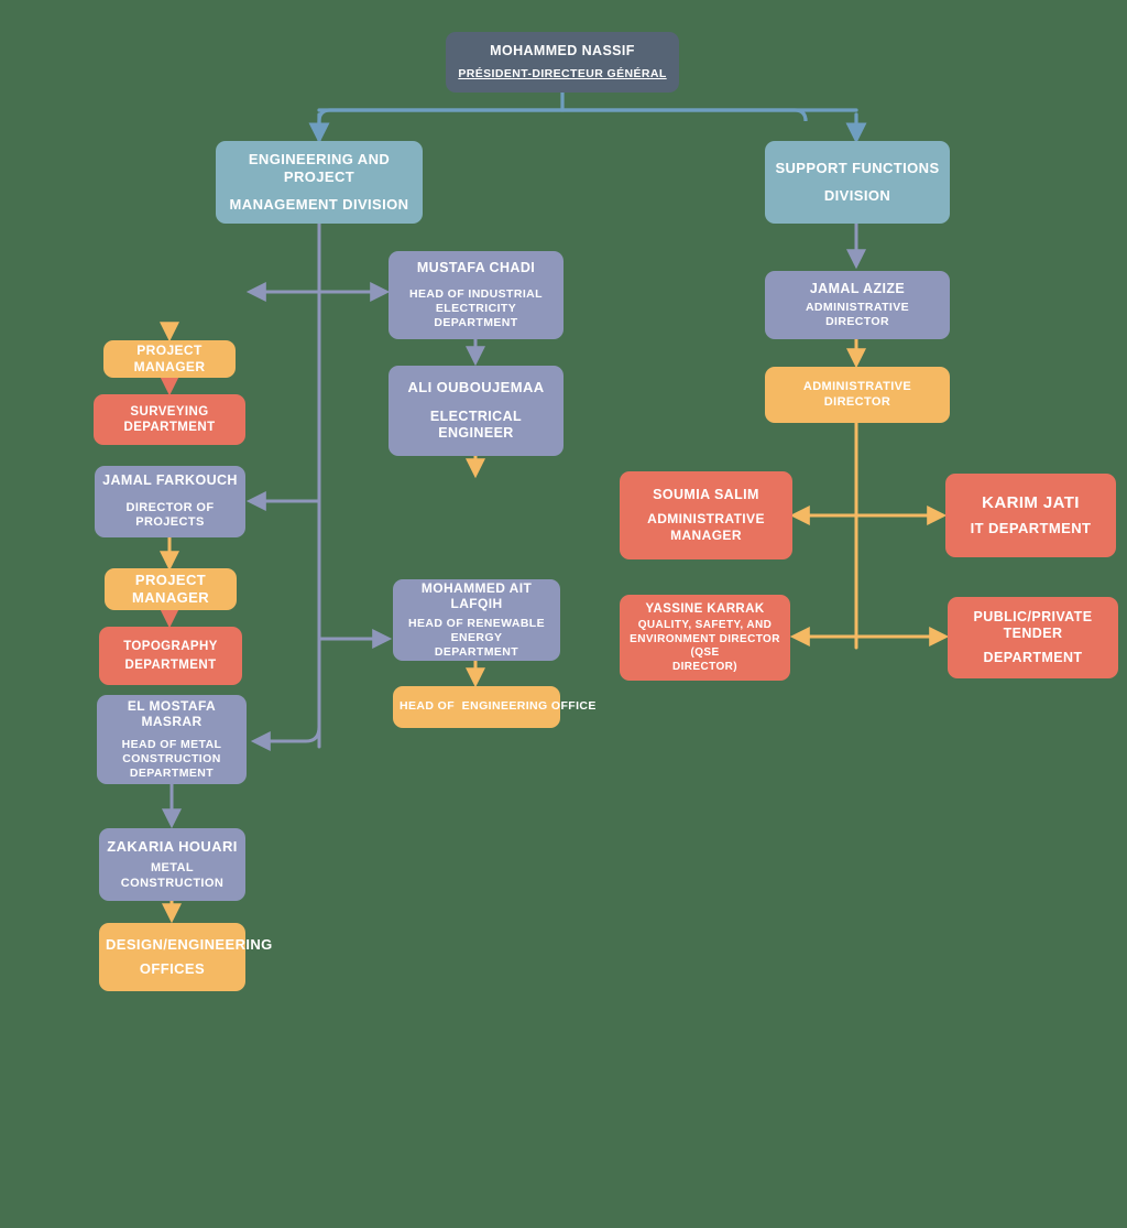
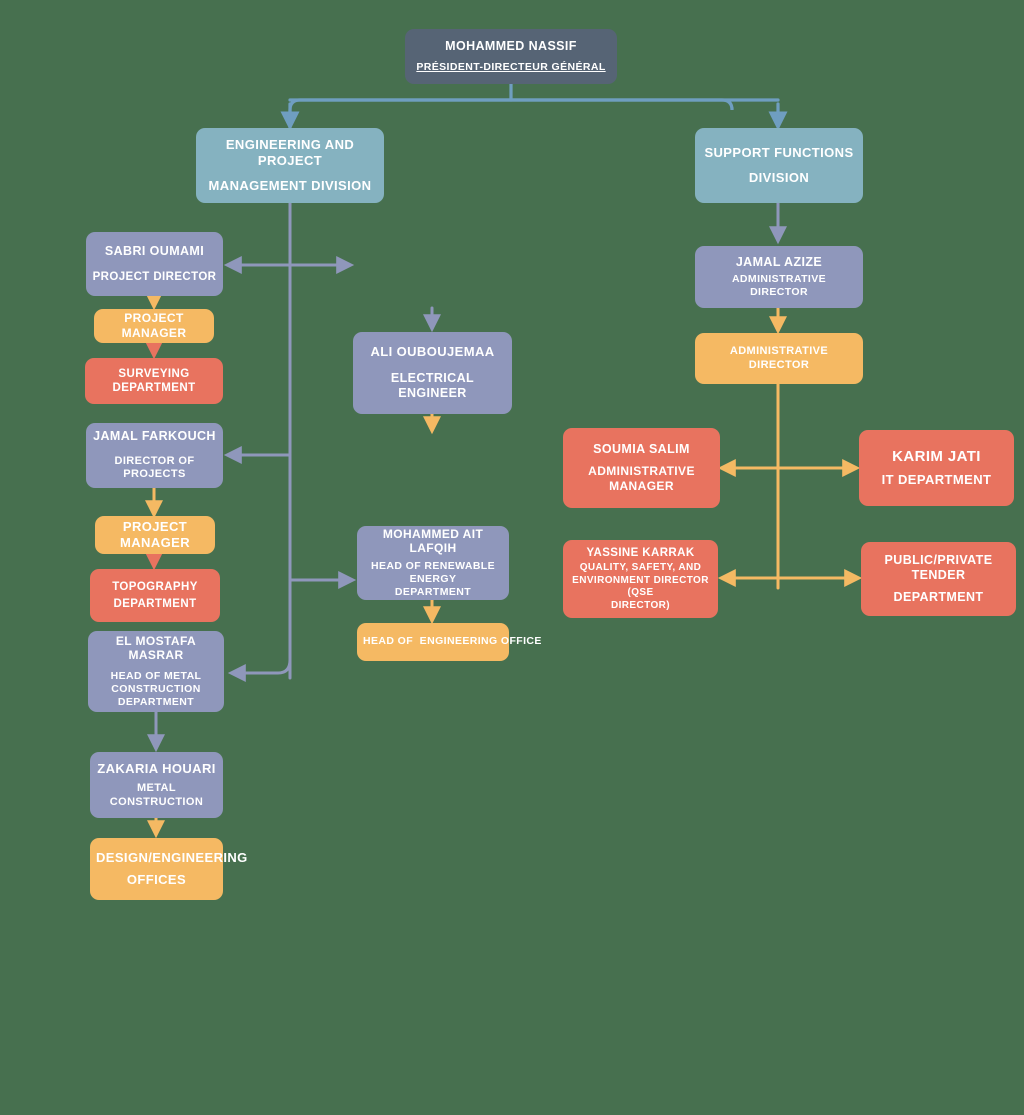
  MOHAMMED NASSIF
  PRÉSIDENT-DIRECTEUR GÉNÉRAL
  ENGINEERING AND PROJECT
  MANAGEMENT DIVISION
  SUPPORT FUNCTIONS
  DIVISION
+ SABRI OUMAMI
+ PROJECT DIRECTOR
  PROJECT MANAGER
  SURVEYING DEPARTMENT
  JAMAL FARKOUCH
  DIRECTOR OF PROJECTS
  PROJECT MANAGER
  TOPOGRAPHY
  DEPARTMENT
  EL MOSTAFA MASRAR
  HEAD OF METAL
  CONSTRUCTION DEPARTMENT
  ZAKARIA HOUARI
  METAL CONSTRUCTION
  DESIGN/ENGINEERING
  OFFICES
- MUSTAFA CHADI
- HEAD OF INDUSTRIAL
- ELECTRICITY DEPARTMENT
  ALI OUBOUJEMAA
  ELECTRICAL ENGINEER
  MOHAMMED AIT LAFQIH
  HEAD OF RENEWABLE ENERGY
  DEPARTMENT
  HEAD OF ENGINEERING OFFICE
  JAMAL AZIZE
  ADMINISTRATIVE
  DIRECTOR
  ADMINISTRATIVE DIRECTOR
  SOUMIA SALIM
  ADMINISTRATIVE MANAGER
  KARIM JATI
  IT DEPARTMENT
  YASSINE KARRAK
  QUALITY, SAFETY, AND
  ENVIRONMENT DIRECTOR (QSE
  DIRECTOR)
  PUBLIC/PRIVATE TENDER
  DEPARTMENT
